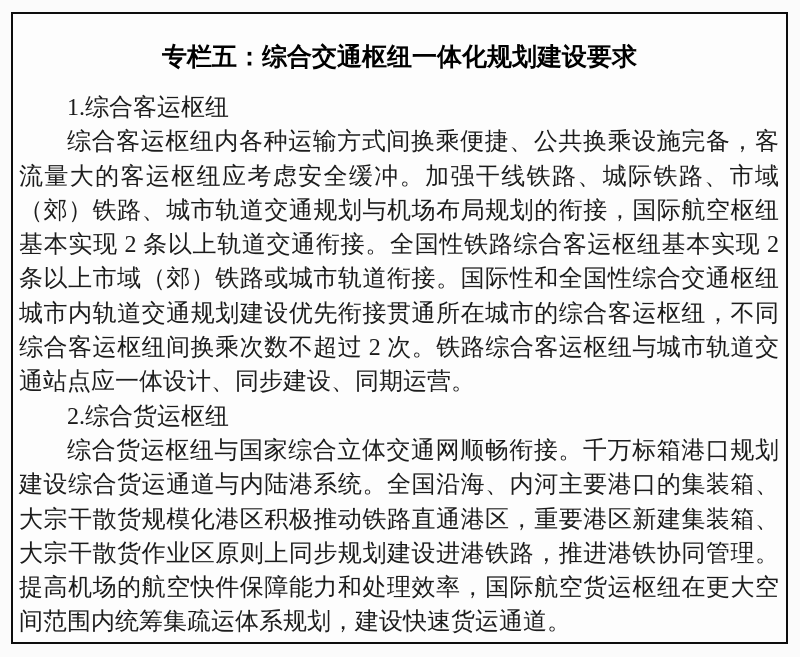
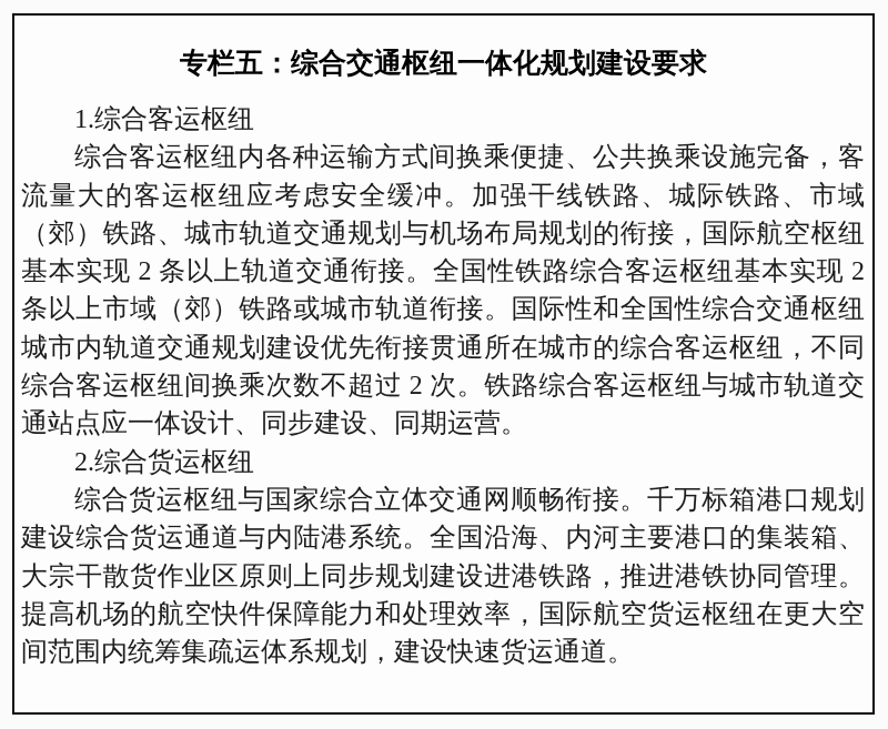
  专栏五：综合交通枢纽一体化规划建设要求
  1.综合客运枢纽
  综合客运枢纽内各种运输方式间换乘便捷、公共换乘设施完备，客
  流量大的客运枢纽应考虑安全缓冲。加强干线铁路、城际铁路、市域
  （郊）铁路、城市轨道交通规划与机场布局规划的衔接，国际航空枢纽
  基本实现 2 条以上轨道交通衔接。全国性铁路综合客运枢纽基本实现 2
  条以上市域（郊）铁路或城市轨道衔接。国际性和全国性综合交通枢纽
  城市内轨道交通规划建设优先衔接贯通所在城市的综合客运枢纽，不同
  综合客运枢纽间换乘次数不超过 2 次。铁路综合客运枢纽与城市轨道交
  通站点应一体设计、同步建设、同期运营。
  2.综合货运枢纽
  综合货运枢纽与国家综合立体交通网顺畅衔接。千万标箱港口规划
  建设综合货运通道与内陆港系统。全国沿海、内河主要港口的集装箱、
- 大宗干散货规模化港区积极推动铁路直通港区，重要港区新建集装箱、
  大宗干散货作业区原则上同步规划建设进港铁路，推进港铁协同管理。
  提高机场的航空快件保障能力和处理效率，国际航空货运枢纽在更大空
  间范围内统筹集疏运体系规划，建设快速货运通道。
